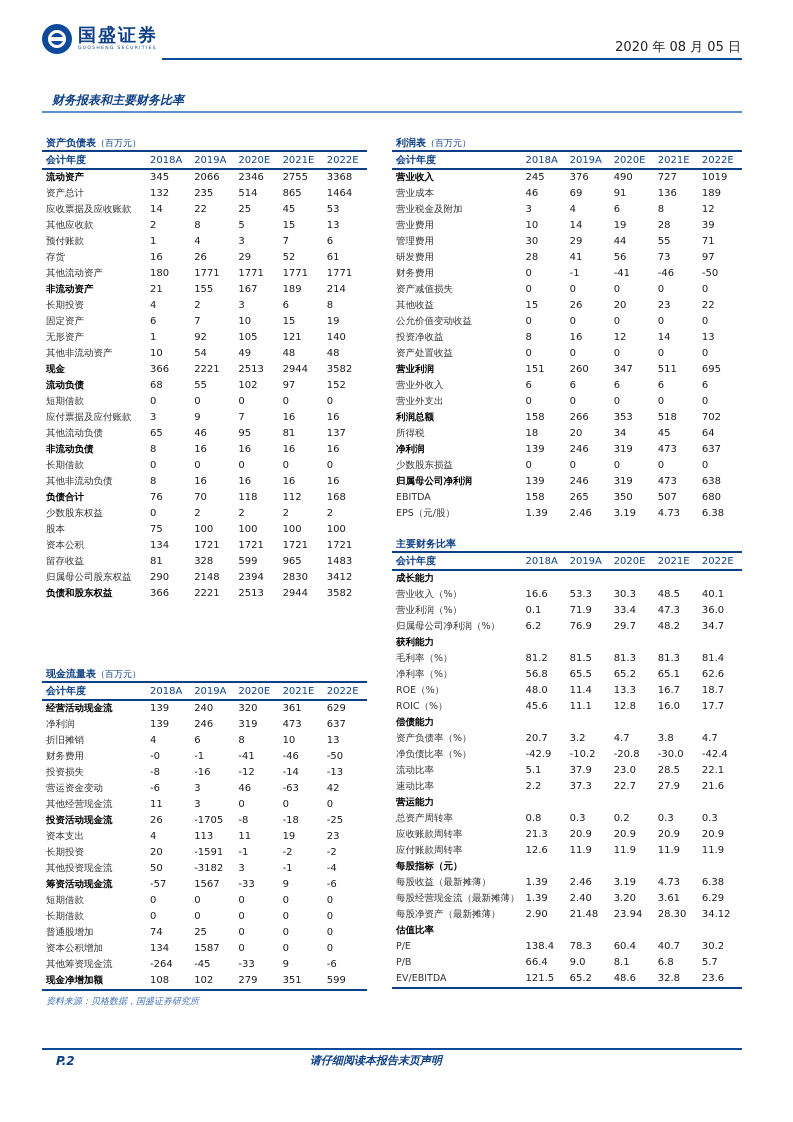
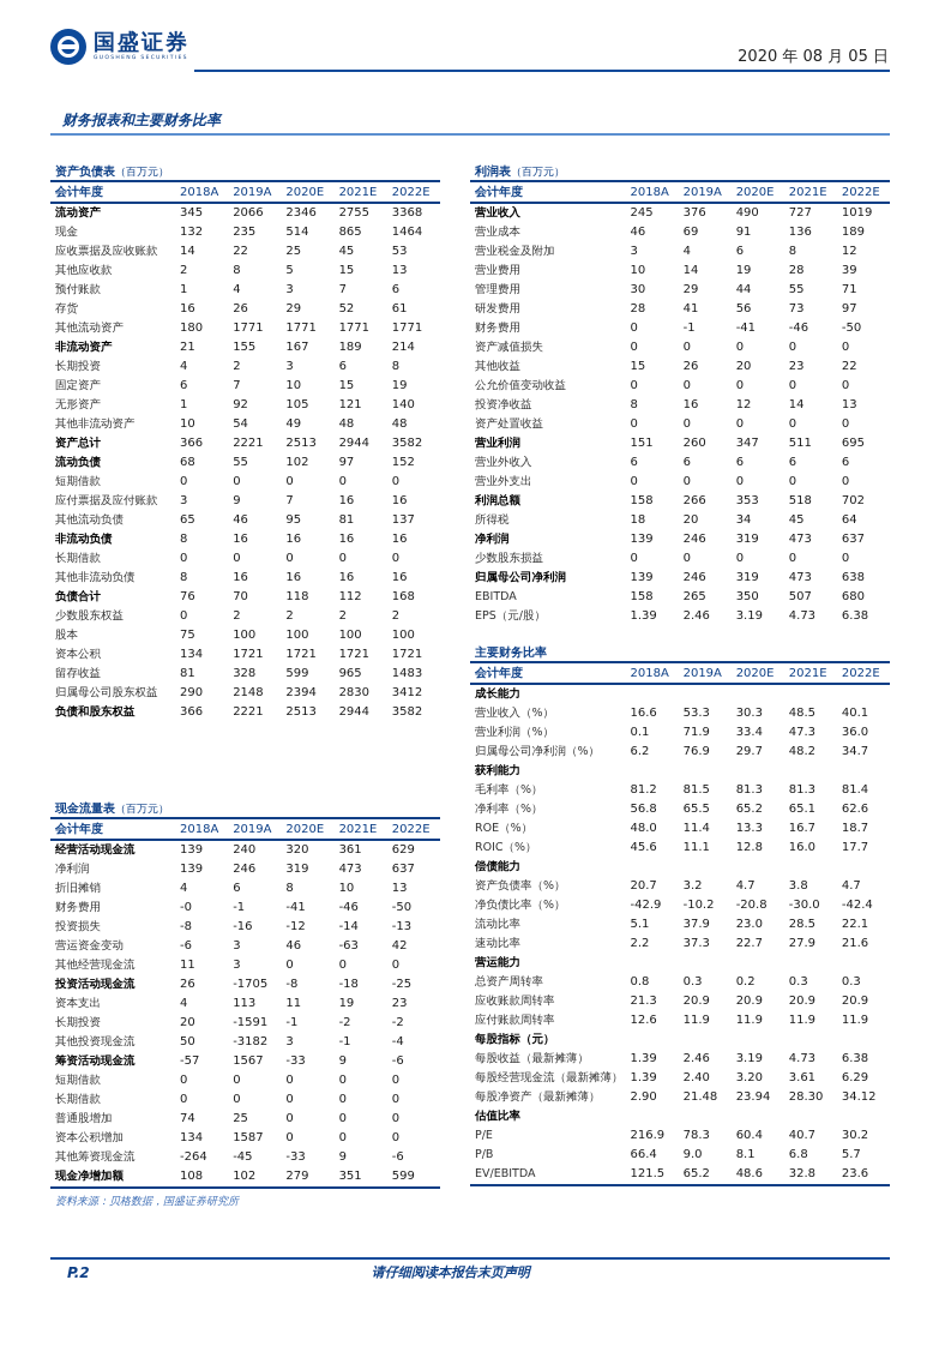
  国盛证券
  2020 年 08 月 05 日
  财务报表和主要财务比率
  资产负债表（百万元）
  会计年度	2018A	2019A	2020E	2021E	2022E
  流动资产	345	2066	2346	2755	3368
- 资产总计	132	235	514	865	1464
+ 现金	132	235	514	865	1464
  应收票据及应收账款	14	22	25	45	53
  其他应收款	2	8	5	15	13
  预付账款	1	4	3	7	6
  存货	16	26	29	52	61
  其他流动资产	180	1771	1771	1771	1771
  非流动资产	21	155	167	189	214
  长期投资	4	2	3	6	8
  固定资产	6	7	10	15	19
  无形资产	1	92	105	121	140
  其他非流动资产	10	54	49	48	48
- 现金	366	2221	2513	2944	3582
+ 资产总计	366	2221	2513	2944	3582
  流动负债	68	55	102	97	152
  短期借款	0	0	0	0	0
  应付票据及应付账款	3	9	7	16	16
  其他流动负债	65	46	95	81	137
  非流动负债	8	16	16	16	16
  长期借款	0	0	0	0	0
  其他非流动负债	8	16	16	16	16
  负债合计	76	70	118	112	168
  少数股东权益	0	2	2	2	2
  股本	75	100	100	100	100
  资本公积	134	1721	1721	1721	1721
  留存收益	81	328	599	965	1483
  归属母公司股东权益	290	2148	2394	2830	3412
  负债和股东权益	366	2221	2513	2944	3582
  利润表（百万元）
  会计年度	2018A	2019A	2020E	2021E	2022E
  营业收入	245	376	490	727	1019
  营业成本	46	69	91	136	189
  营业税金及附加	3	4	6	8	12
  营业费用	10	14	19	28	39
  管理费用	30	29	44	55	71
  研发费用	28	41	56	73	97
  财务费用	0	-1	-41	-46	-50
  资产减值损失	0	0	0	0	0
  其他收益	15	26	20	23	22
  公允价值变动收益	0	0	0	0	0
  投资净收益	8	16	12	14	13
  资产处置收益	0	0	0	0	0
  营业利润	151	260	347	511	695
  营业外收入	6	6	6	6	6
  营业外支出	0	0	0	0	0
  利润总额	158	266	353	518	702
  所得税	18	20	34	45	64
  净利润	139	246	319	473	637
  少数股东损益	0	0	0	0	0
  归属母公司净利润	139	246	319	473	638
  EBITDA	158	265	350	507	680
  EPS（元/股）	1.39	2.46	3.19	4.73	6.38
  主要财务比率
  会计年度	2018A	2019A	2020E	2021E	2022E
  成长能力
  营业收入（%）	16.6	53.3	30.3	48.5	40.1
  营业利润（%）	0.1	71.9	33.4	47.3	36.0
  归属母公司净利润（%）	6.2	76.9	29.7	48.2	34.7
  获利能力
  毛利率（%）	81.2	81.5	81.3	81.3	81.4
  净利率（%）	56.8	65.5	65.2	65.1	62.6
  ROE（%）	48.0	11.4	13.3	16.7	18.7
  ROIC（%）	45.6	11.1	12.8	16.0	17.7
  偿债能力
  资产负债率（%）	20.7	3.2	4.7	3.8	4.7
  净负债比率（%）	-42.9	-10.2	-20.8	-30.0	-42.4
  流动比率	5.1	37.9	23.0	28.5	22.1
  速动比率	2.2	37.3	22.7	27.9	21.6
  营运能力
  总资产周转率	0.8	0.3	0.2	0.3	0.3
  应收账款周转率	21.3	20.9	20.9	20.9	20.9
  应付账款周转率	12.6	11.9	11.9	11.9	11.9
  每股指标（元）
  每股收益（最新摊薄）	1.39	2.46	3.19	4.73	6.38
  每股经营现金流（最新摊薄）	1.39	2.40	3.20	3.61	6.29
  每股净资产（最新摊薄）	2.90	21.48	23.94	28.30	34.12
  估值比率
- P/E	138.4	78.3	60.4	40.7	30.2
+ P/E	216.9	78.3	60.4	40.7	30.2
  P/B	66.4	9.0	8.1	6.8	5.7
  EV/EBITDA	121.5	65.2	48.6	32.8	23.6
  现金流量表（百万元）
  会计年度	2018A	2019A	2020E	2021E	2022E
  经营活动现金流	139	240	320	361	629
  净利润	139	246	319	473	637
  折旧摊销	4	6	8	10	13
  财务费用	-0	-1	-41	-46	-50
  投资损失	-8	-16	-12	-14	-13
  营运资金变动	-6	3	46	-63	42
  其他经营现金流	11	3	0	0	0
  投资活动现金流	26	-1705	-8	-18	-25
  资本支出	4	113	11	19	23
  长期投资	20	-1591	-1	-2	-2
  其他投资现金流	50	-3182	3	-1	-4
  筹资活动现金流	-57	1567	-33	9	-6
  短期借款	0	0	0	0	0
  长期借款	0	0	0	0	0
  普通股增加	74	25	0	0	0
  资本公积增加	134	1587	0	0	0
  其他筹资现金流	-264	-45	-33	9	-6
  现金净增加额	108	102	279	351	599
  资料来源：贝格数据，国盛证券研究所
  P.2
  请仔细阅读本报告末页声明
